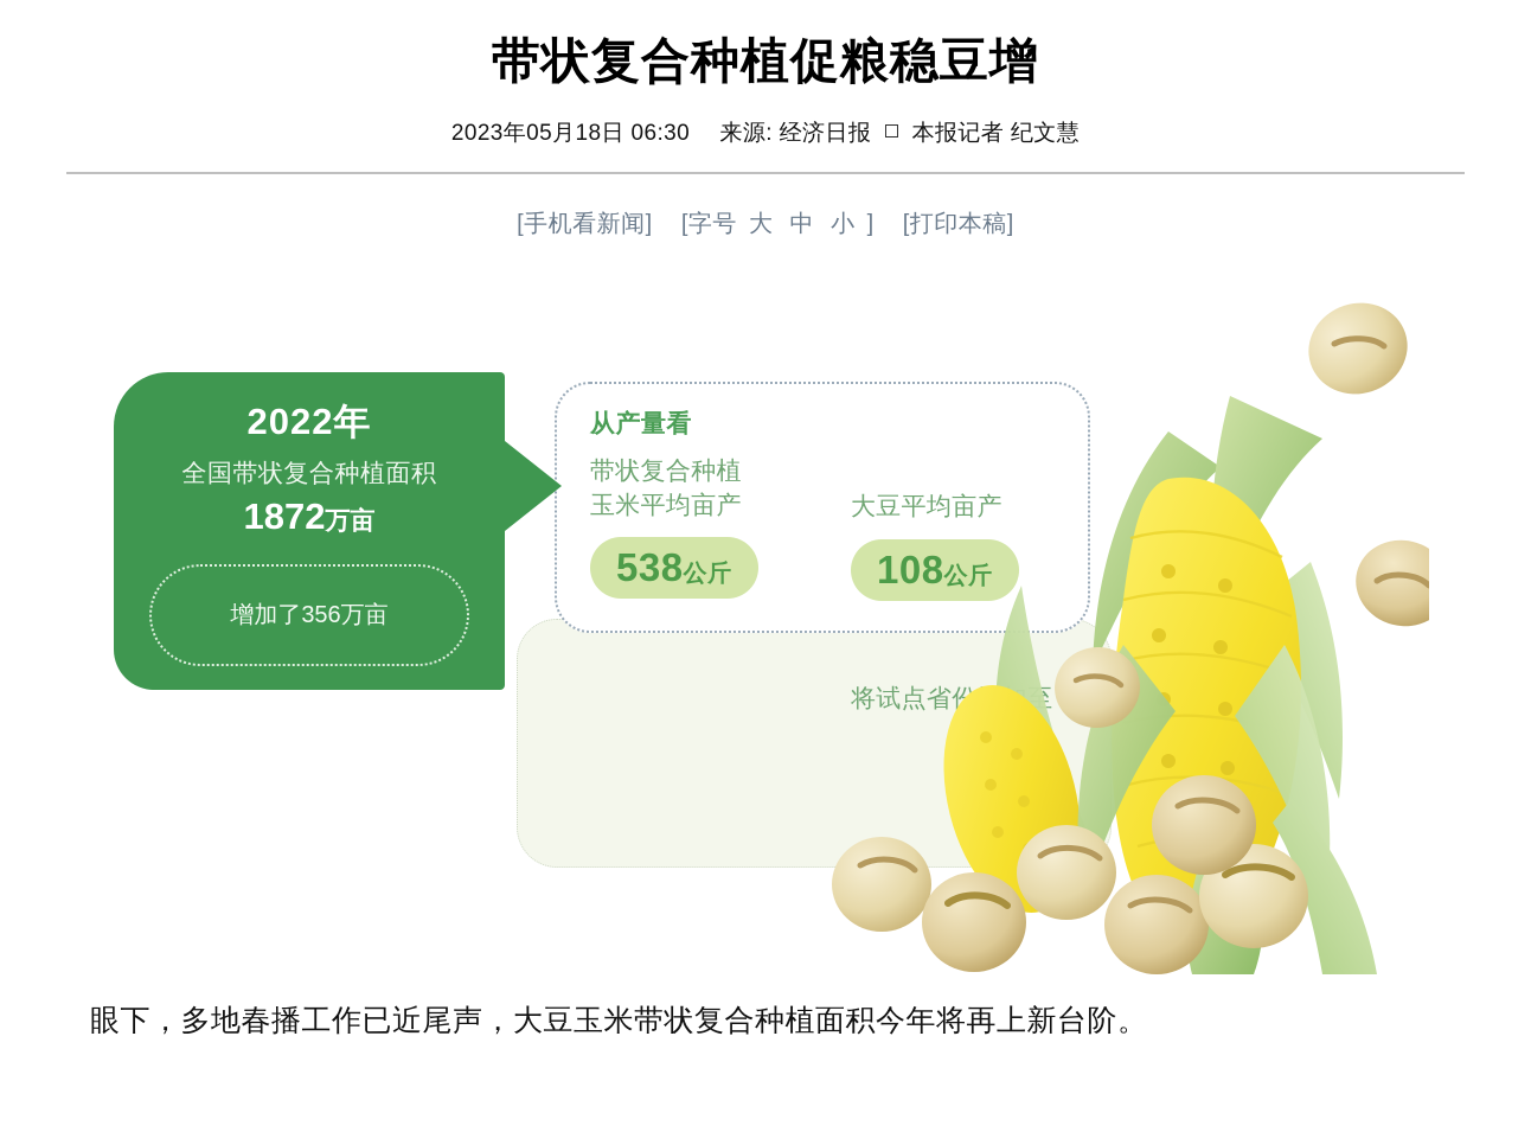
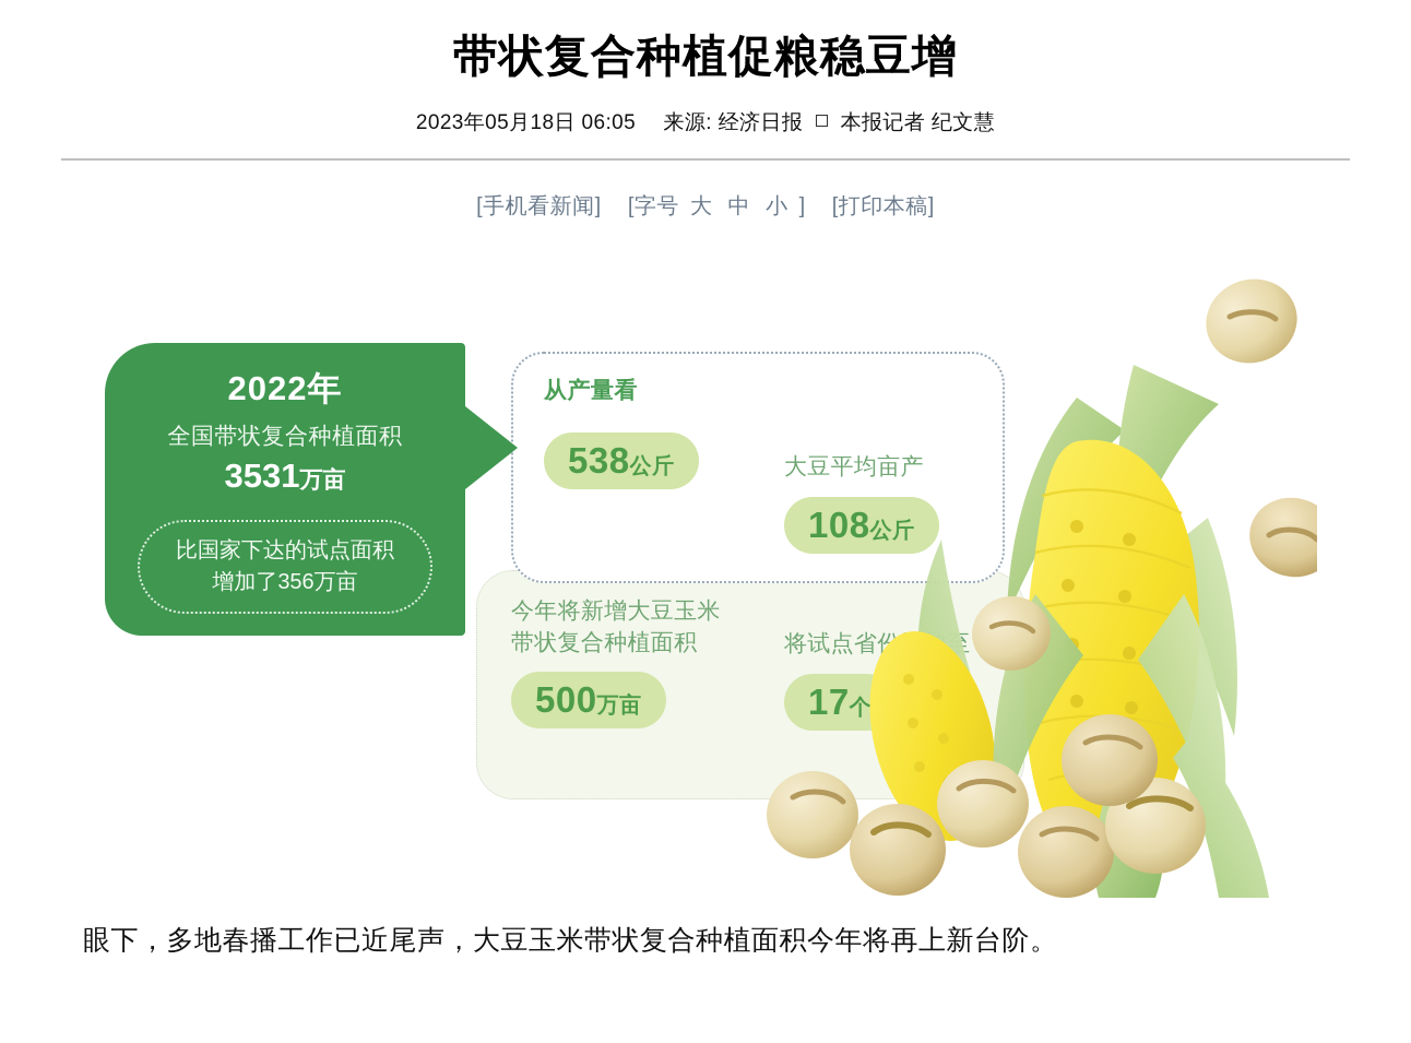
  带状复合种植促粮稳豆增
- 2023年05月18日 06:30 来源: 经济日报 本报记者 纪文慧
+ 2023年05月18日 06:05 来源: 经济日报 本报记者 纪文慧
  [手机看新闻] [字号 大 中 小 ] [打印本稿]
  2022年
  全国带状复合种植面积
- 1872万亩
+ 3531万亩
+ 比国家下达的试点面积
  增加了356万亩
  从产量看
- 带状复合种植
- 玉米平均亩产
  538公斤
  大豆平均亩产
  108公斤
+ 今年将新增大豆玉米
+ 带状复合种植面积
+ 500万亩
+ 17个
  眼下，多地春播工作已近尾声，大豆玉米带状复合种植面积今年将再上新台阶。
